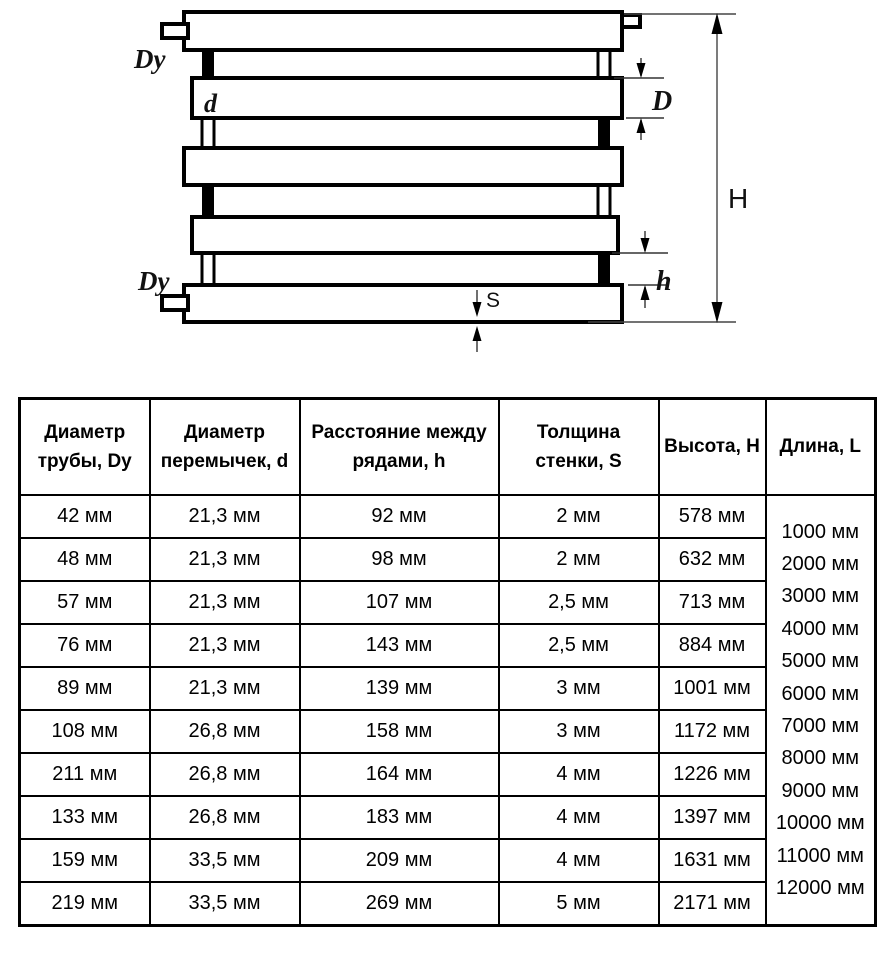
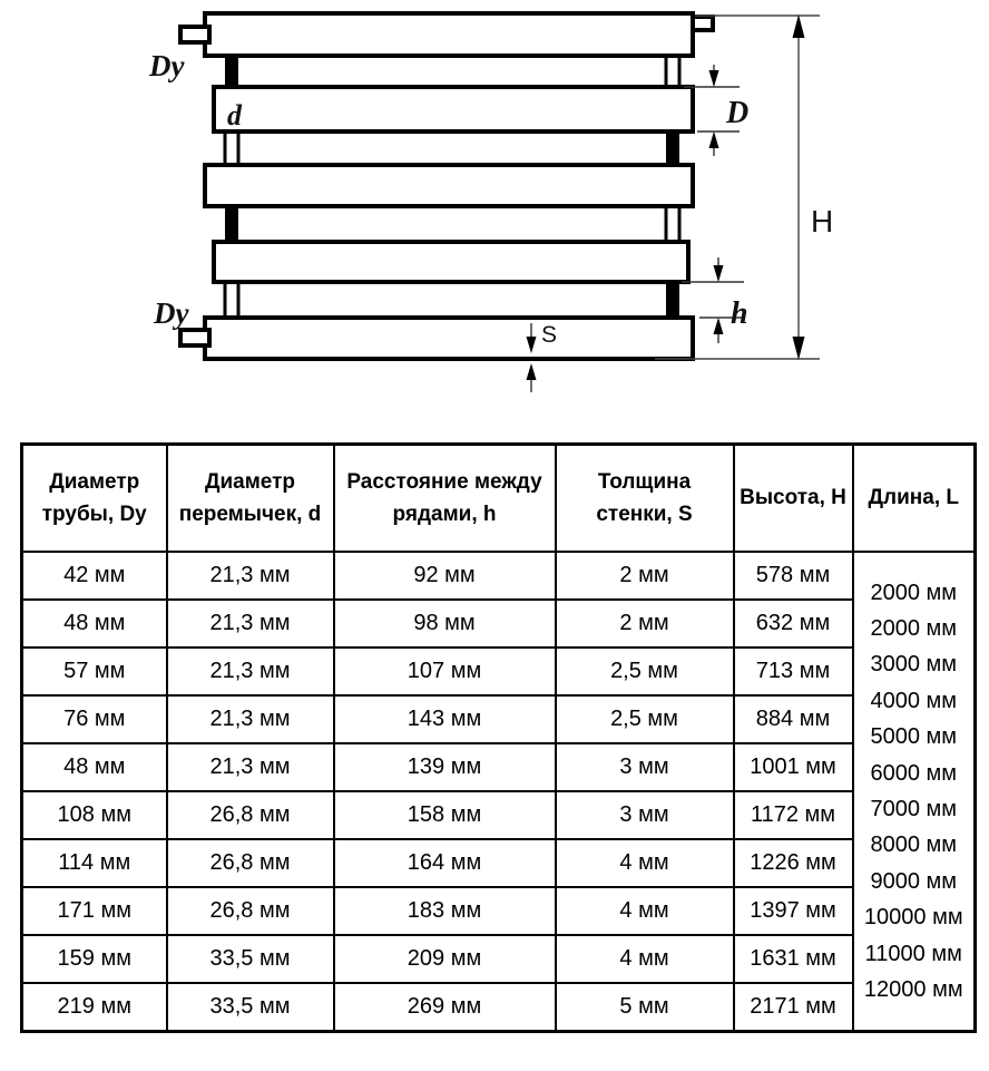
  H
  D
  h
  S
  Dy
  d
  Dy
  Диаметр трубы, Dy	Диаметр перемычек, d	Расстояние между рядами, h	Толщина стенки, S	Высота, H	Длина, L
- 42 мм	21,3 мм	92 мм	2 мм	578 мм	1000 мм2000 мм3000 мм4000 мм5000 мм6000 мм7000 мм8000 мм9000 мм10000 мм11000 мм12000 мм
+ 42 мм	21,3 мм	92 мм	2 мм	578 мм	2000 мм2000 мм3000 мм4000 мм5000 мм6000 мм7000 мм8000 мм9000 мм10000 мм11000 мм12000 мм
  48 мм	21,3 мм	98 мм	2 мм	632 мм
  57 мм	21,3 мм	107 мм	2,5 мм	713 мм
  76 мм	21,3 мм	143 мм	2,5 мм	884 мм
- 89 мм	21,3 мм	139 мм	3 мм	1001 мм
+ 48 мм	21,3 мм	139 мм	3 мм	1001 мм
  108 мм	26,8 мм	158 мм	3 мм	1172 мм
- 211 мм	26,8 мм	164 мм	4 мм	1226 мм
+ 114 мм	26,8 мм	164 мм	4 мм	1226 мм
- 133 мм	26,8 мм	183 мм	4 мм	1397 мм
+ 171 мм	26,8 мм	183 мм	4 мм	1397 мм
  159 мм	33,5 мм	209 мм	4 мм	1631 мм
  219 мм	33,5 мм	269 мм	5 мм	2171 мм
